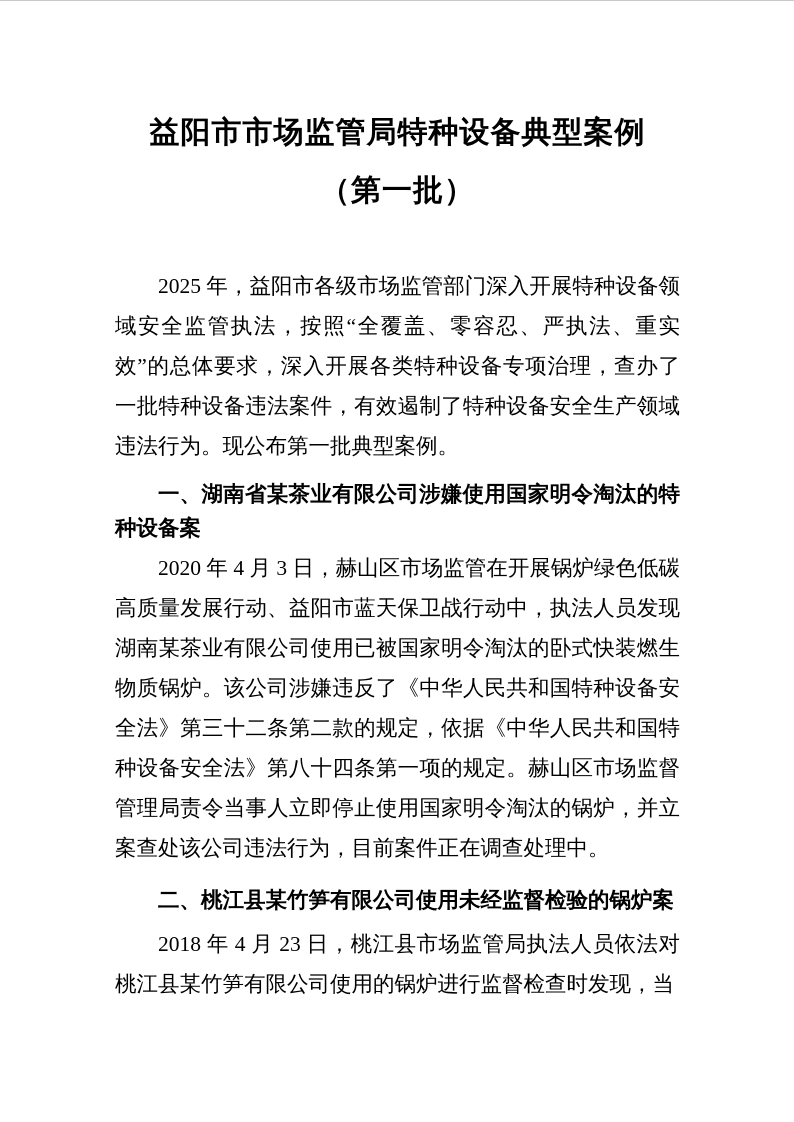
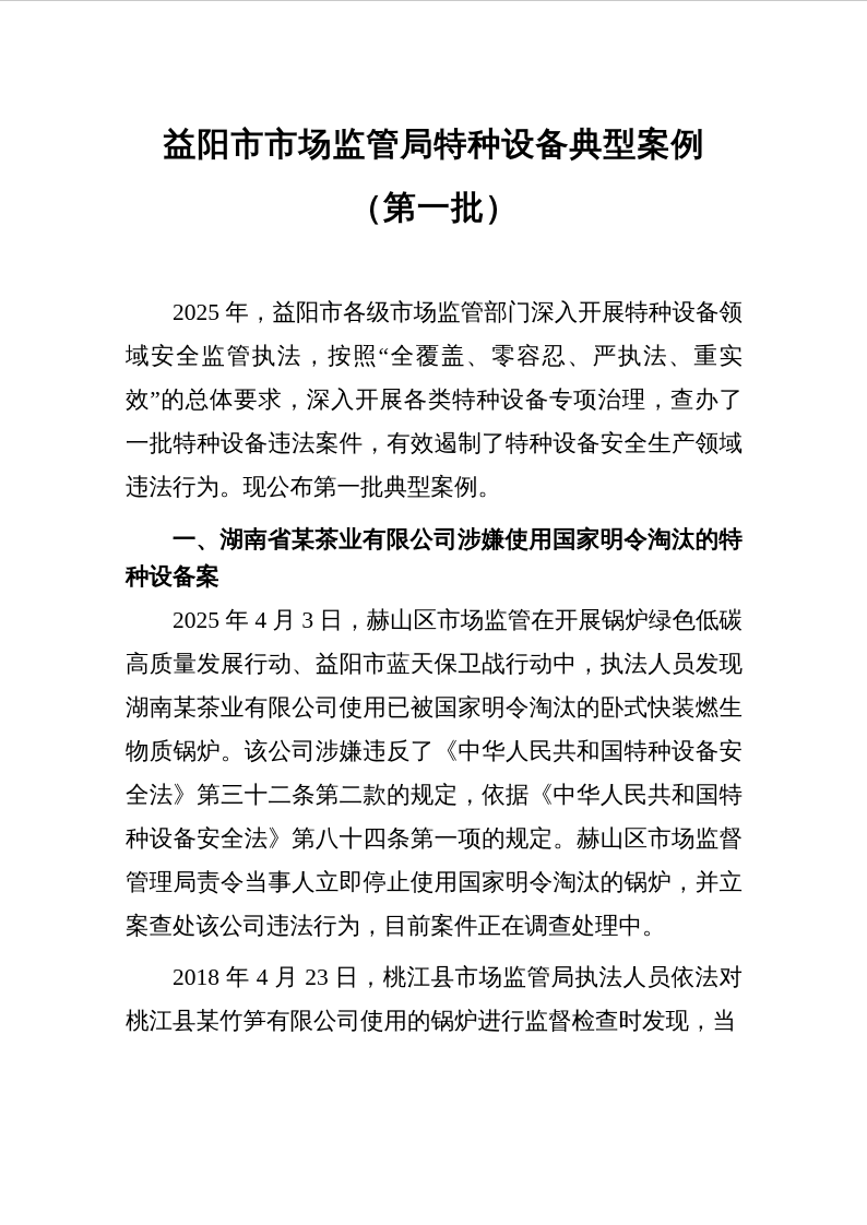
  益阳市市场监管局特种设备典型案例
  （第一批）
  2025 年，益阳市各级市场监管部门深入开展特种设备领域安全监管执法，按照“全覆盖、零容忍、严执法、重实效”的总体要求，深入开展各类特种设备专项治理，查办了一批特种设备违法案件，有效遏制了特种设备安全生产领域违法行为。现公布第一批典型案例。
  一、湖南省某茶业有限公司涉嫌使用国家明令淘汰的特种设备案
- 2020 年 4 月 3 日，赫山区市场监管在开展锅炉绿色低碳高质量发展行动、益阳市蓝天保卫战行动中，执法人员发现湖南某茶业有限公司使用已被国家明令淘汰的卧式快装燃生物质锅炉。该公司涉嫌违反了《中华人民共和国特种设备安全法》第三十二条第二款的规定，依据《中华人民共和国特种设备安全法》第八十四条第一项的规定。赫山区市场监督管理局责令当事人立即停止使用国家明令淘汰的锅炉，并立案查处该公司违法行为，目前案件正在调查处理中。
+ 2025 年 4 月 3 日，赫山区市场监管在开展锅炉绿色低碳高质量发展行动、益阳市蓝天保卫战行动中，执法人员发现湖南某茶业有限公司使用已被国家明令淘汰的卧式快装燃生物质锅炉。该公司涉嫌违反了《中华人民共和国特种设备安全法》第三十二条第二款的规定，依据《中华人民共和国特种设备安全法》第八十四条第一项的规定。赫山区市场监督管理局责令当事人立即停止使用国家明令淘汰的锅炉，并立案查处该公司违法行为，目前案件正在调查处理中。
- 二、桃江县某竹笋有限公司使用未经监督检验的锅炉案
  2018 年 4 月 23 日，桃江县市场监管局执法人员依法对桃江县某竹笋有限公司使用的锅炉进行监督检查时发现，当
